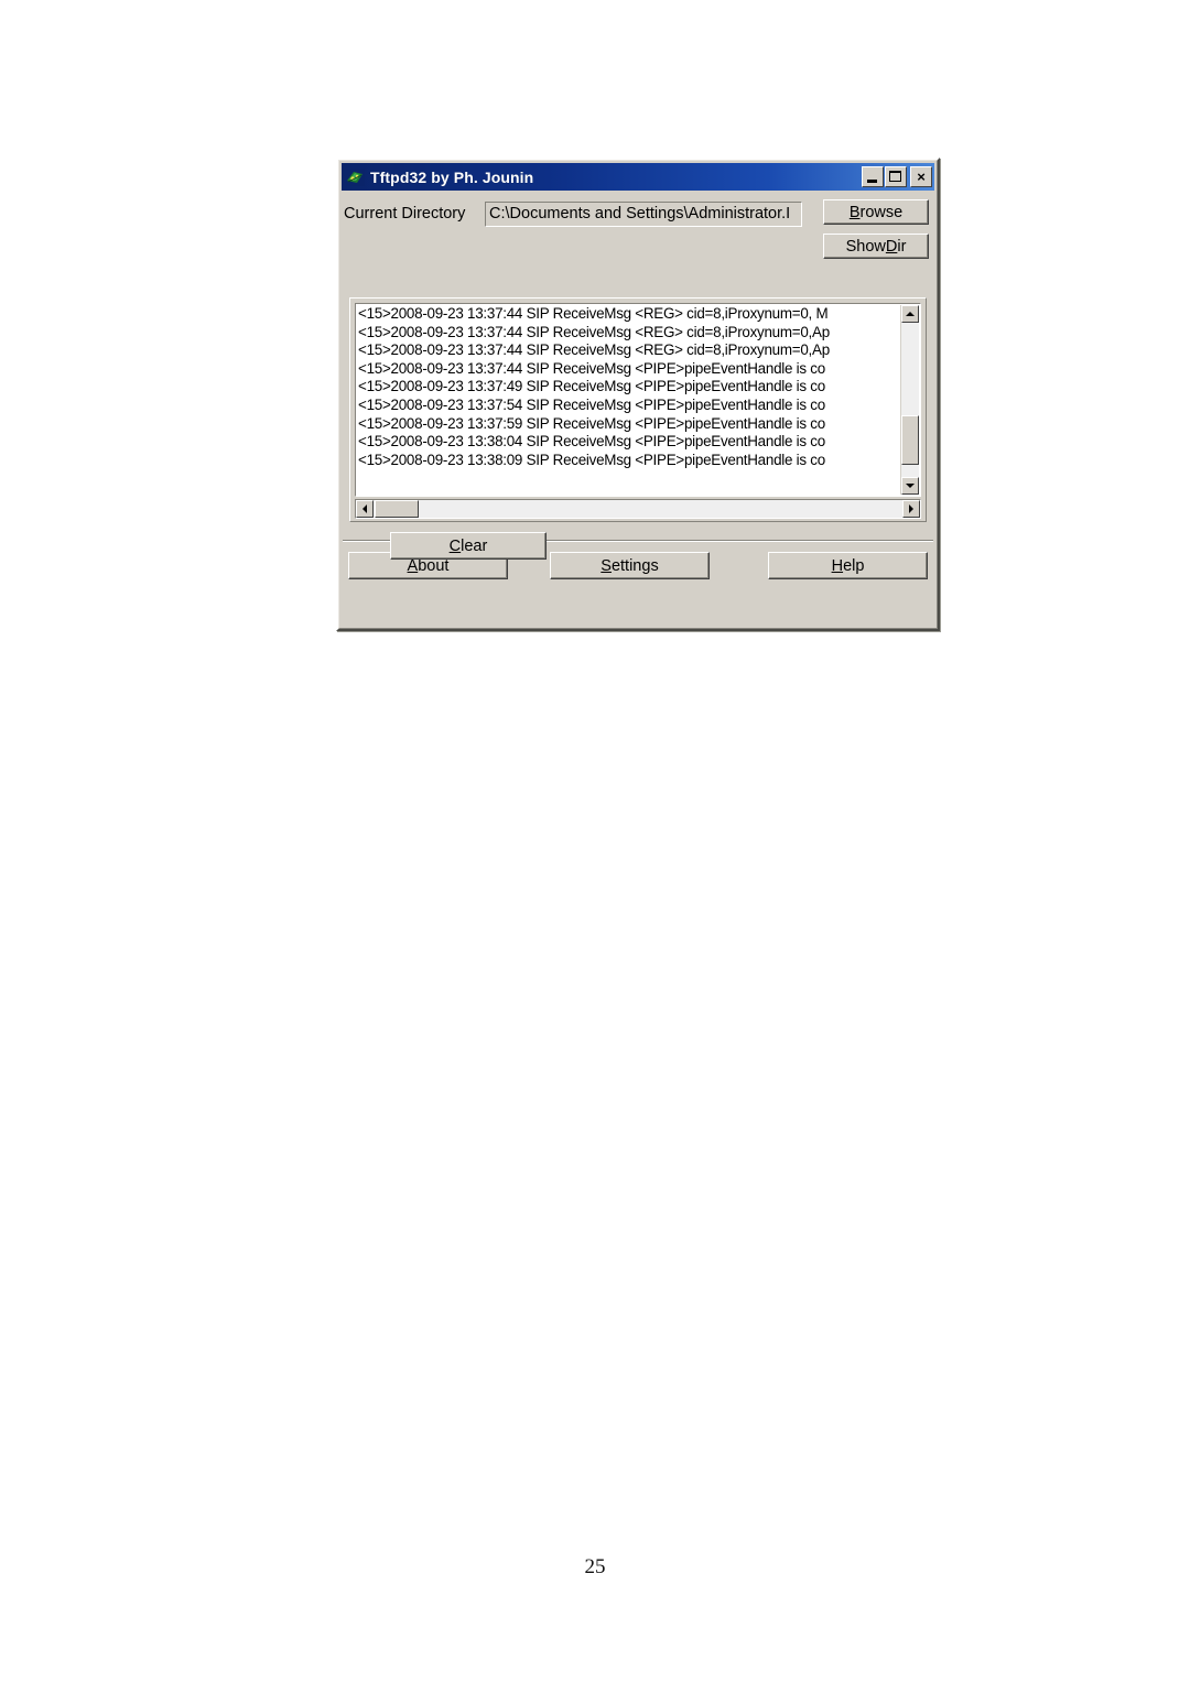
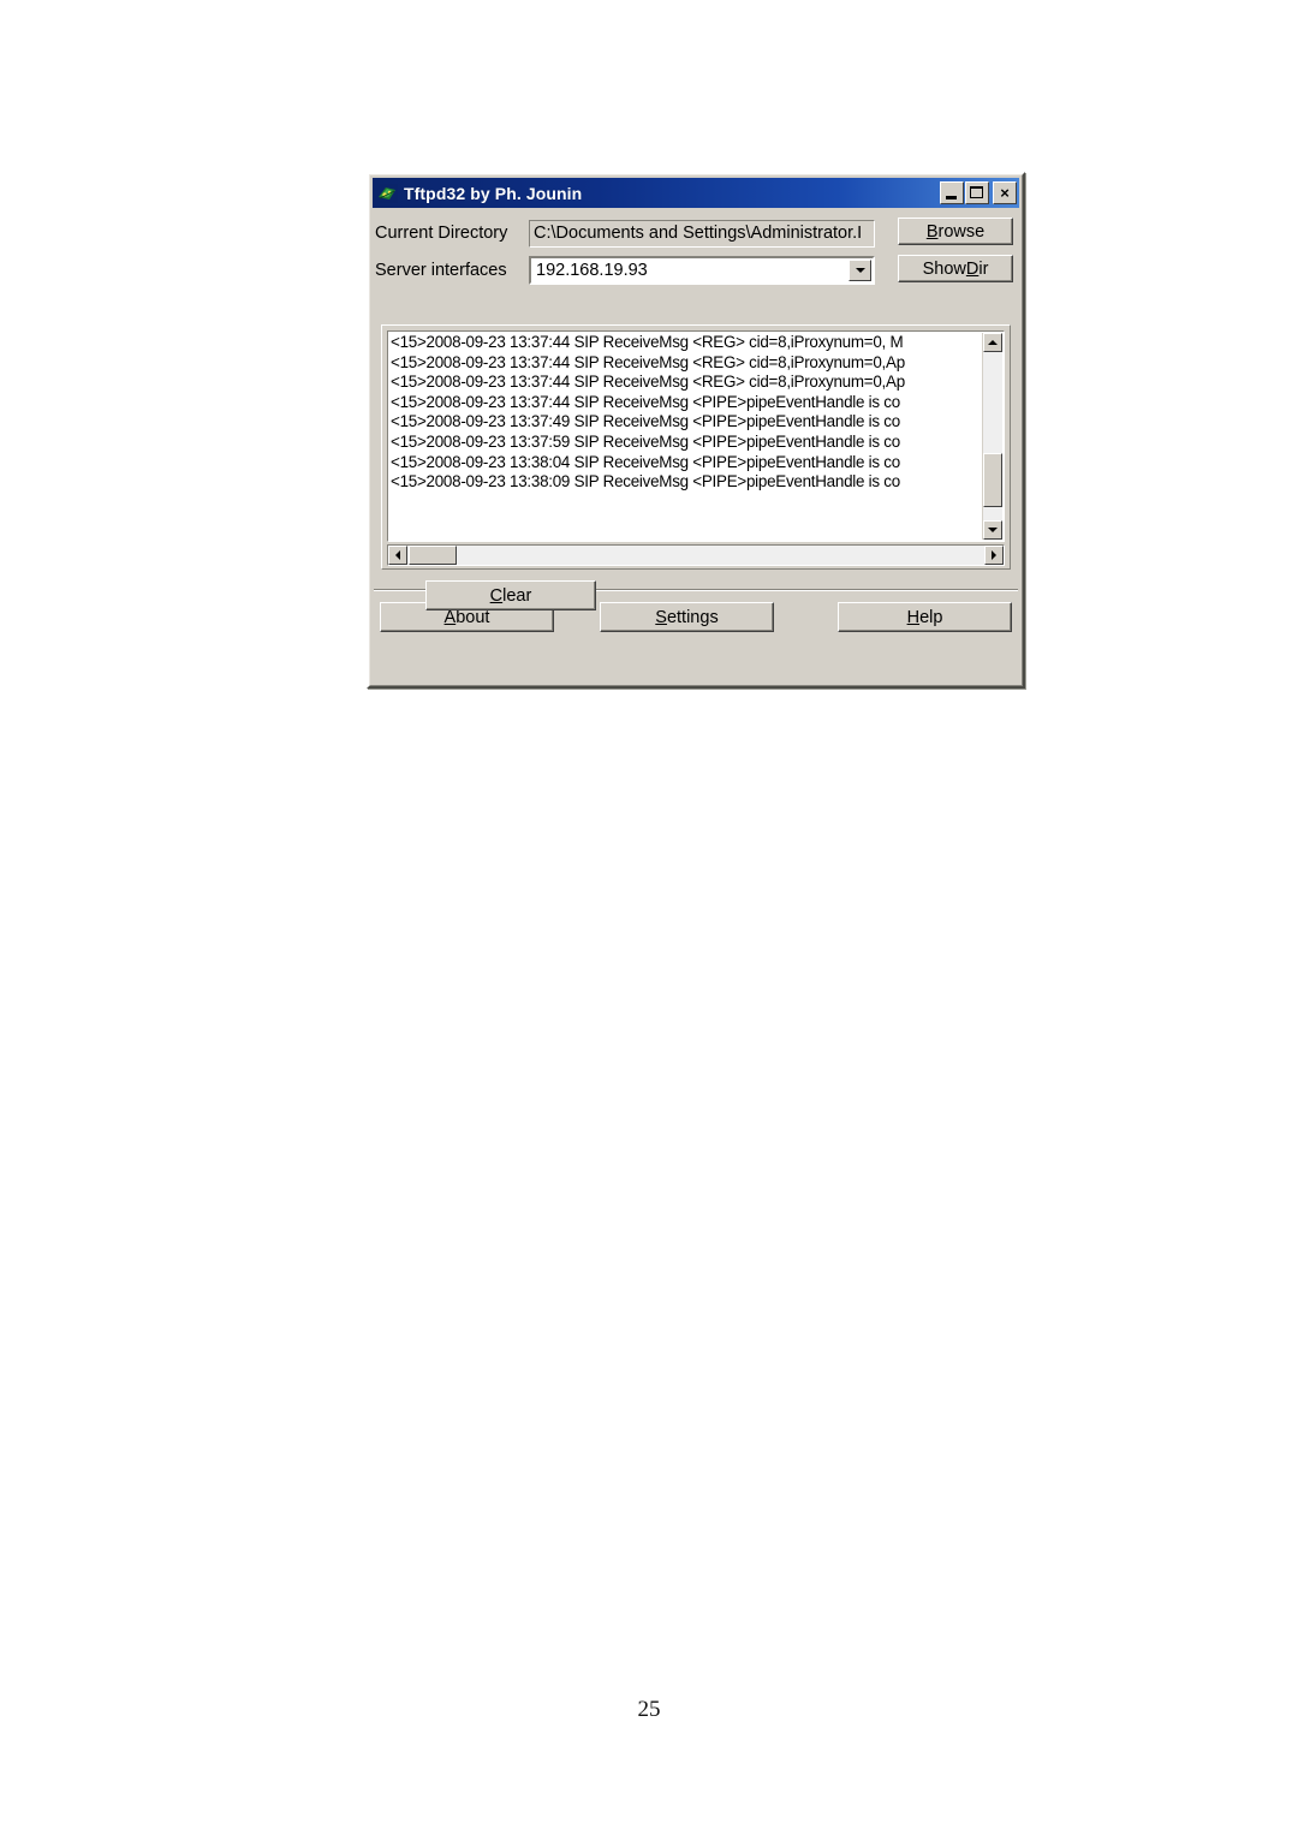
  Tftpd32 by Ph. Jounin
  ×
  Current Directory
  C:\Documents and Settings\Administrator.I
+ Server interfaces
+ 192.168.19.93
  B
  rowse
  Show
  D
  ir
  <15>2008-09-23 13:37:44 SIP ReceiveMsg <REG> cid=8,iProxynum=0, M
  <15>2008-09-23 13:37:44 SIP ReceiveMsg <REG> cid=8,iProxynum=0,Ap
  <15>2008-09-23 13:37:44 SIP ReceiveMsg <REG> cid=8,iProxynum=0,Ap
  <15>2008-09-23 13:37:44 SIP ReceiveMsg <PIPE>pipeEventHandle is co
  <15>2008-09-23 13:37:49 SIP ReceiveMsg <PIPE>pipeEventHandle is co
- <15>2008-09-23 13:37:54 SIP ReceiveMsg <PIPE>pipeEventHandle is co
  <15>2008-09-23 13:37:59 SIP ReceiveMsg <PIPE>pipeEventHandle is co
  <15>2008-09-23 13:38:04 SIP ReceiveMsg <PIPE>pipeEventHandle is co
  <15>2008-09-23 13:38:09 SIP ReceiveMsg <PIPE>pipeEventHandle is co
  C
  lear
  A
  bout
  S
  ettings
  H
  elp
  25
